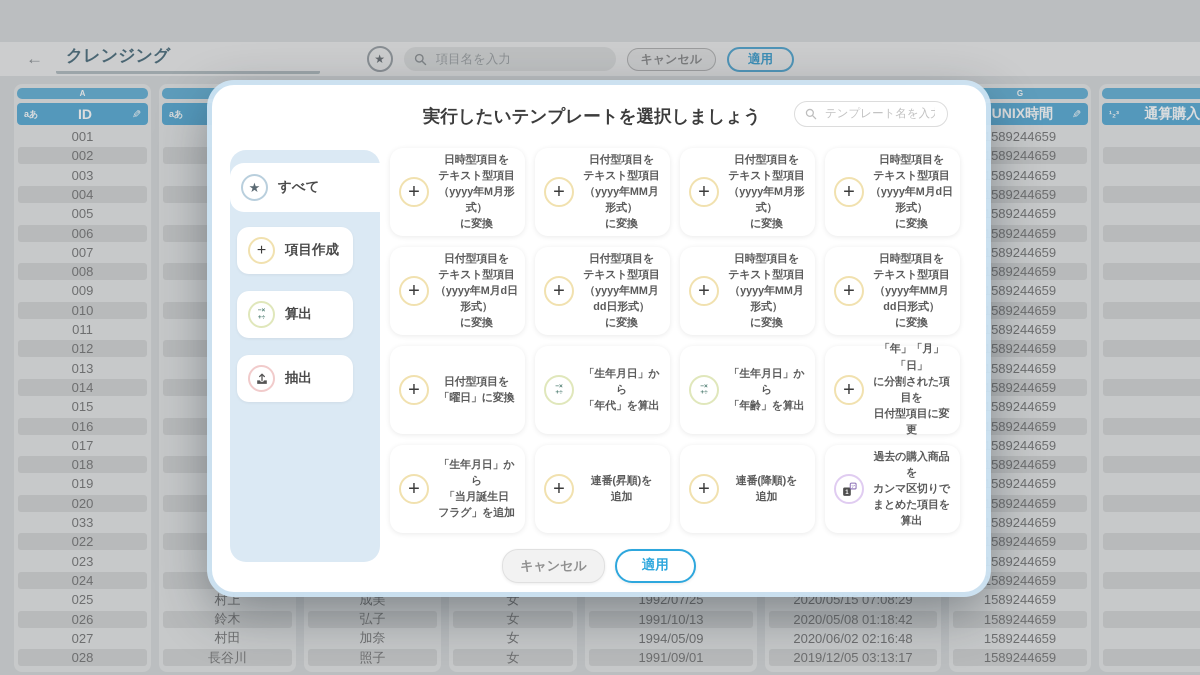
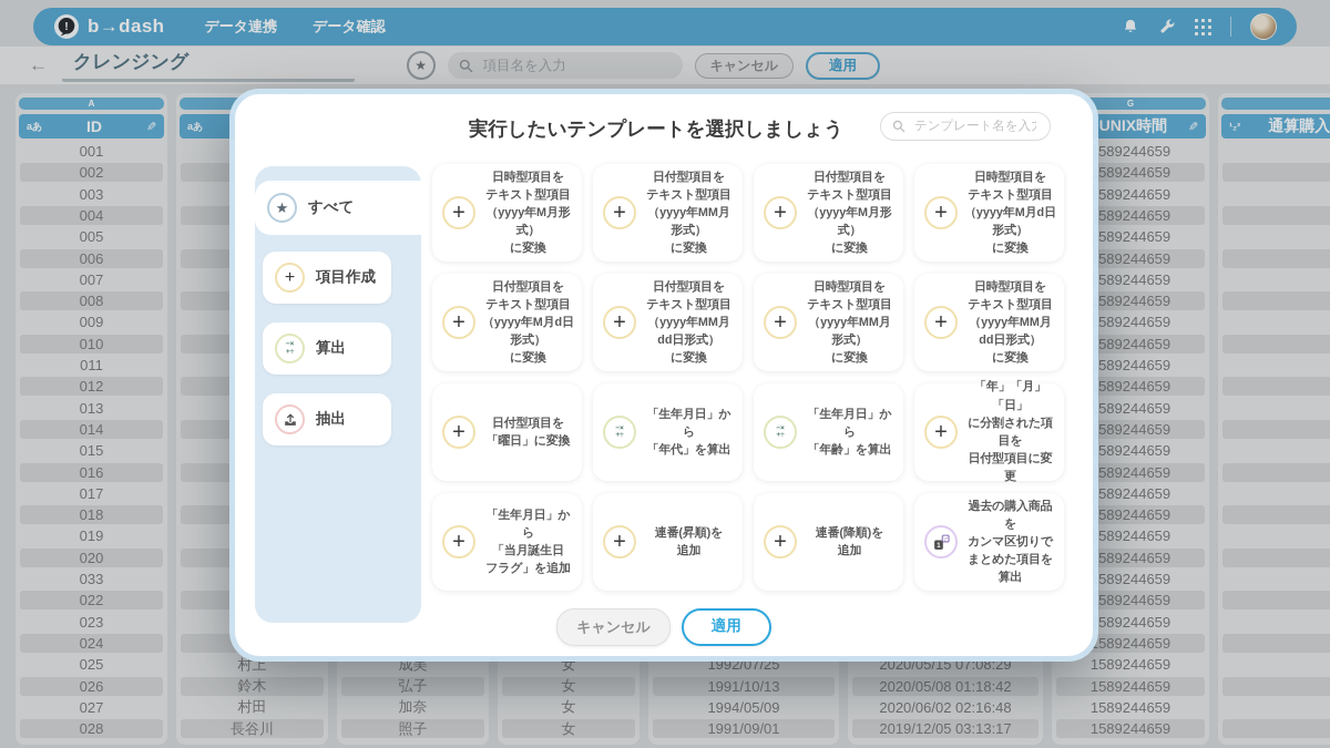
+ !
+ b→dash
+ データ連携
+ データ確認
  ←
  クレンジング
  ★
  項目名を入力
  キャンセル
  適用
  A
  aあ
  ID
  001
  002
  003
  004
  005
  006
  007
  008
  009
  010
  011
  012
  013
  014
  015
  016
  017
  018
  019
  020
  033
  022
  023
  024
  025
  026
  027
  028
  aあ
  村上
  鈴木
  村田
  長谷川
  成美
  弘子
  加奈
  照子
  女
  女
  女
  女
  1992/07/25
  1991/10/13
  1994/05/09
  1991/09/01
  2020/05/15 07:08:29
  2020/05/08 01:18:42
  2020/06/02 02:16:48
  2019/12/05 03:13:17
  G
  UNIX時間
  1589244659
  1589244659
  1589244659
  1589244659
  1589244659
  1589244659
  1589244659
  1589244659
  1589244659
  1589244659
  1589244659
  1589244659
  1589244659
  1589244659
  1589244659
  1589244659
  1589244659
  1589244659
  1589244659
  1589244659
  1589244659
  1589244659
  1589244659
  1589244659
  1589244659
  1589244659
  1589244659
  1589244659
  ¹₂³
  通算購入
  実行したいテンプレートを選択しましょう
  テンプレート名を入
  ★
  すべて
  +
  項目作成
  算出
  抽出
  +
  日時型項目を
  テキスト型項目
  （yyyy年M月形式）
  に変換
  +
  日付型項目を
  テキスト型項目
  （yyyy年MM月形式）
  に変換
  +
  日付型項目を
  テキスト型項目
  （yyyy年M月形式）
  に変換
  +
  日時型項目を
  テキスト型項目
  （yyyy年M月d日形式）
  に変換
  +
  日付型項目を
  テキスト型項目
  （yyyy年M月d日形式）
  に変換
  +
  日付型項目を
  テキスト型項目
  （yyyy年MM月
  dd日形式）
  に変換
  +
  日時型項目を
  テキスト型項目
  （yyyy年MM月形式）
  に変換
  +
  日時型項目を
  テキスト型項目
  （yyyy年MM月
  dd日形式）
  に変換
  +
  日付型項目を
  「曜日」に変換
  「生年月日」から
  「年代」を算出
  「生年月日」から
  「年齢」を算出
  +
  「年」「月」「日」
  に分割された項目を
  日付型項目に変更
  +
  「生年月日」から
  「当月誕生日
  フラグ」を追加
  +
  連番(昇順)を
  追加
  +
  連番(降順)を
  追加
  過去の購入商品を
  カンマ区切りで
  まとめた項目を算出
  キャンセル
  適用
